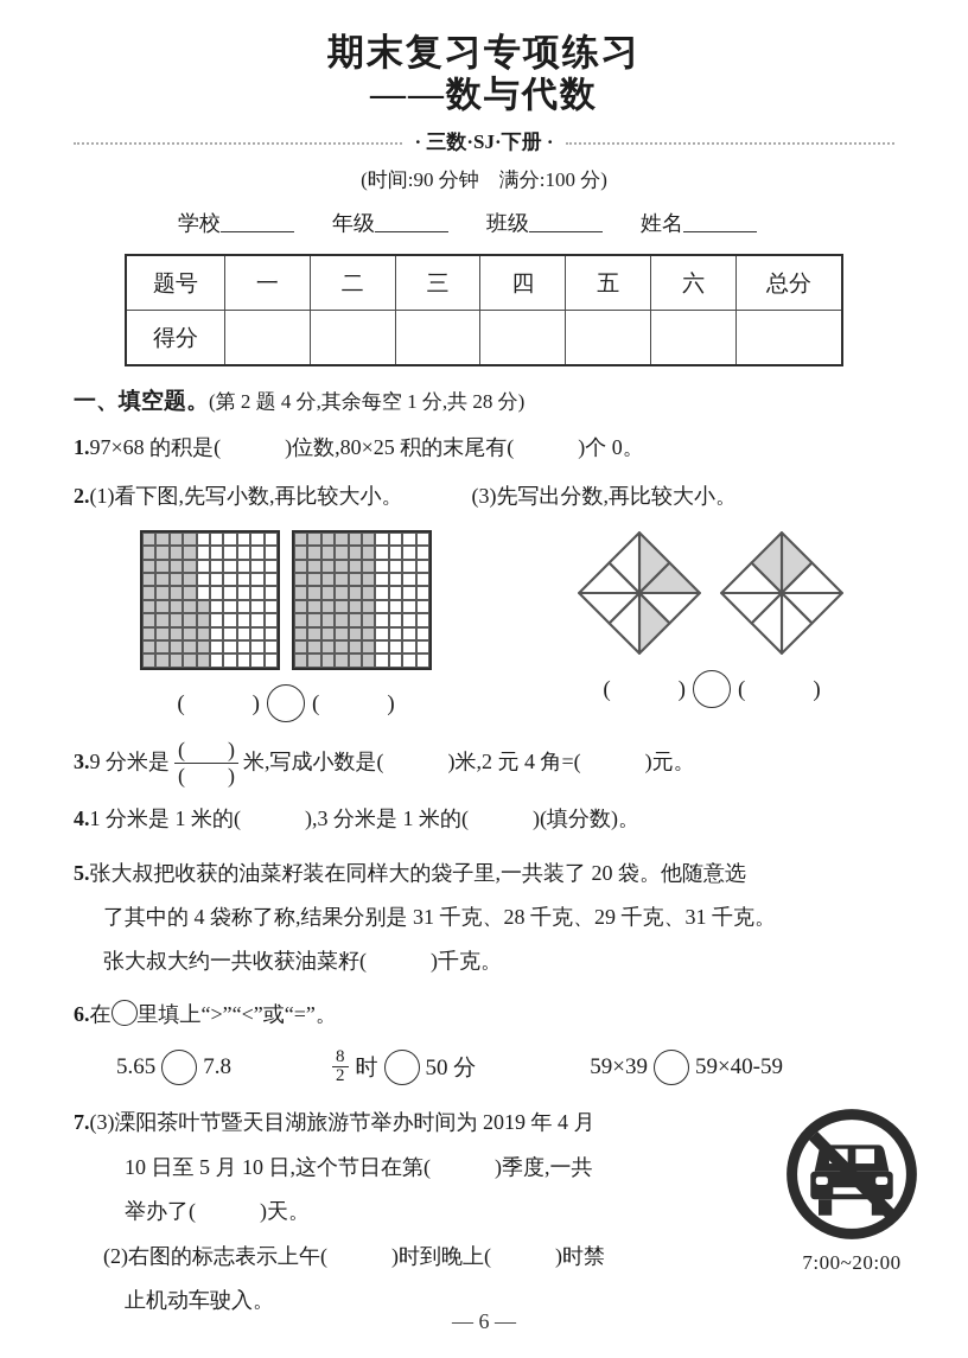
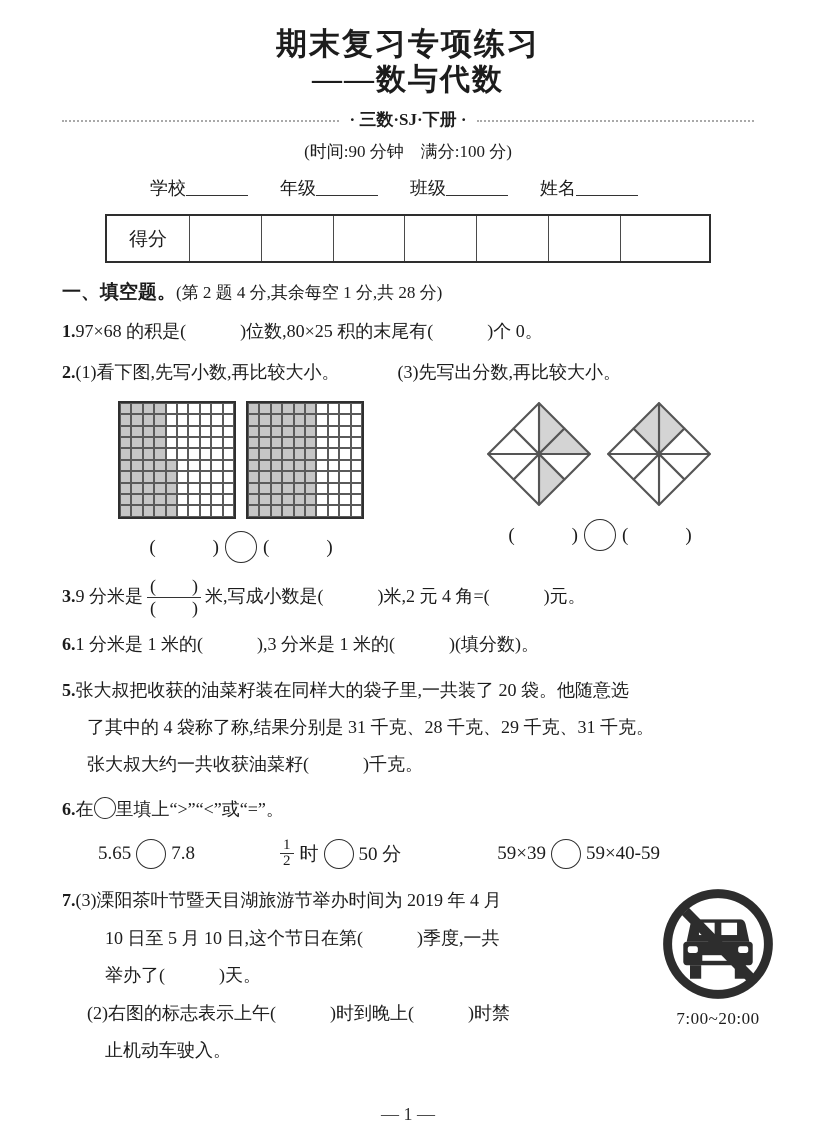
  期末复习专项练习
  ——数与代数
  · 三数·SJ·下册 ·
  (时间:90 分钟 满分:100 分)
  学校
  年级
  班级
  姓名
- 题号	一	二	三	四	五	六	总分
  得分
  一、填空题。(第 2 题 4 分,其余每空 1 分,共 28 分)
  1.97×68 的积是( )位数,80×25 积的末尾有( )个 0。
  2.(1)看下图,先写小数,再比较大小。 (3)先写出分数,再比较大小。
  ( )
  ( )
  ( )
  ( )
  3.
  9 分米是
  ( )
  ( )
  米,写成小数是( )米,2 元 4 角=( )元。
- 4.1 分米是 1 米的( ),3 分米是 1 米的( )(填分数)。
+ 6.1 分米是 1 米的( ),3 分米是 1 米的( )(填分数)。
  5.张大叔把收获的油菜籽装在同样大的袋子里,一共装了 20 袋。他随意选
  了其中的 4 袋称了称,结果分别是 31 千克、28 千克、29 千克、31 千克。
  张大叔大约一共收获油菜籽( )千克。
  6.在 里填上“>”“<”或“=”。
  5.65
  7.8
- 8
+ 1
  2
  时
  50 分
  59×39
  59×40-59
  7.(3)溧阳茶叶节暨天目湖旅游节举办时间为 2019 年 4 月
  10 日至 5 月 10 日,这个节日在第( )季度,一共
  举办了( )天。
  (2)右图的标志表示上午( )时到晚上( )时禁
  止机动车驶入。
  7:00~20:00
- — 6 —
+ — 1 —
